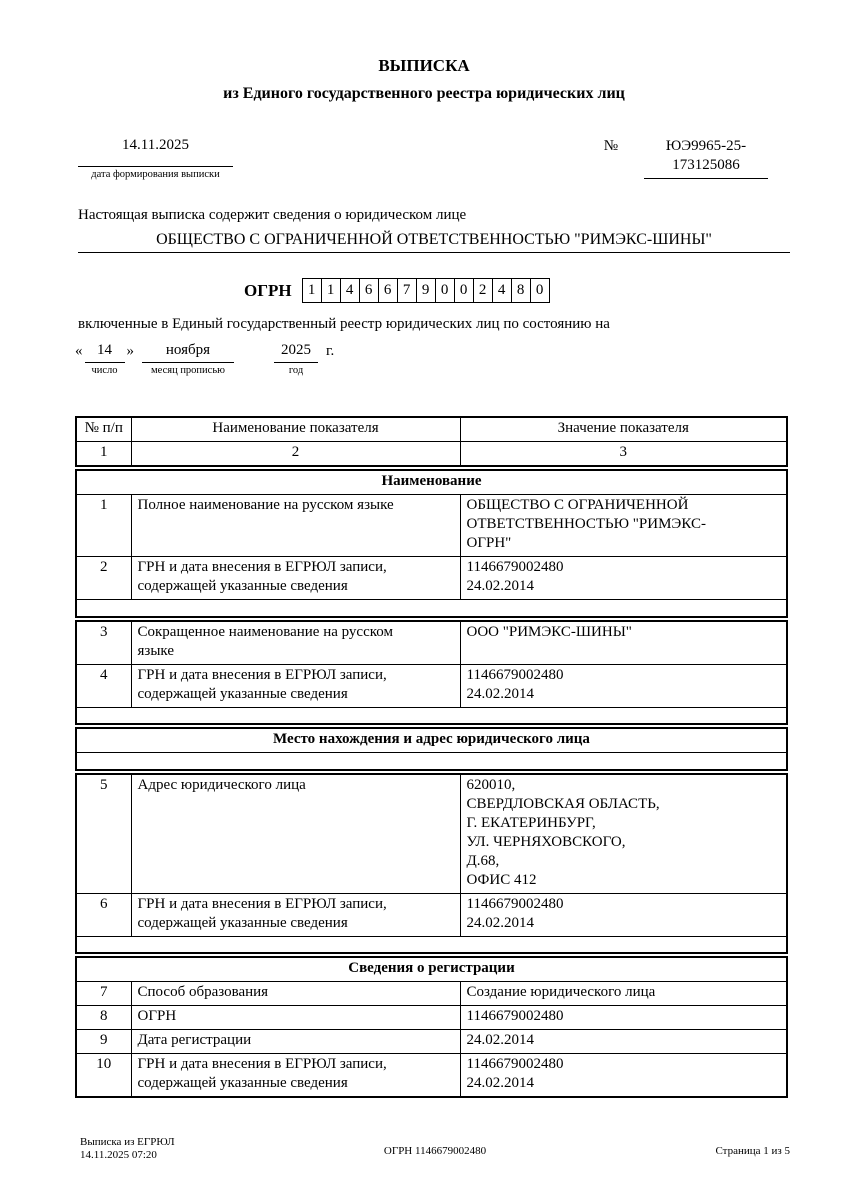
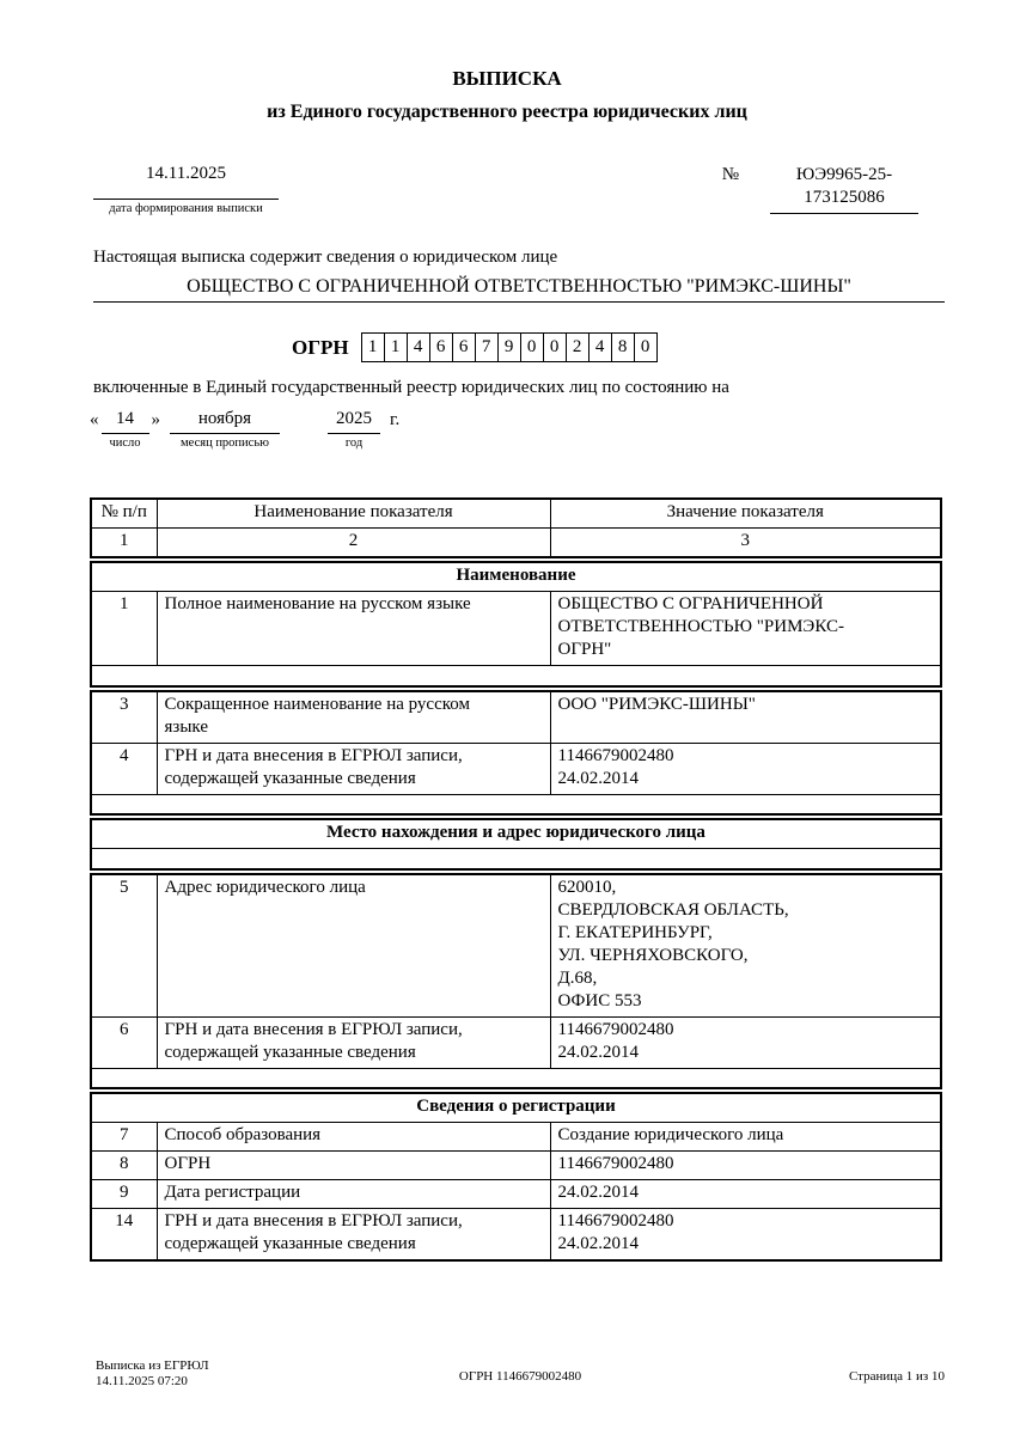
  ВЫПИСКА
  из Единого государственного реестра юридических лиц
  14.11.2025
  дата формирования выписки
  №
  ЮЭ9965-25-
  173125086
  Настоящая выписка содержит сведения о юридическом лице
  ОБЩЕСТВО С ОГРАНИЧЕННОЙ ОТВЕТСТВЕННОСТЬЮ "РИМЭКС-ШИНЫ"
  ОГРН
  1
  1
  4
  6
  6
  7
  9
  0
  0
  2
  4
  8
  0
  включенные в Единый государственный реестр юридических лиц по состоянию на
  «
  14
  число
  »
  ноября
  месяц прописью
  2025
  год
  г.
  № п/п	Наименование показателя	Значение показателя
  1	2	3
  Наименование
  1	Полное наименование на русском языке	ОБЩЕСТВО С ОГРАНИЧЕННОЙ ОТВЕТСТВЕННОСТЬЮ "РИМЭКС- ОГРН"
- 2	ГРН и дата внесения в ЕГРЮЛ записи, содержащей указанные сведения	1146679002480 24.02.2014
  3	Сокращенное наименование на русском языке	ООО "РИМЭКС-ШИНЫ"
  4	ГРН и дата внесения в ЕГРЮЛ записи, содержащей указанные сведения	1146679002480 24.02.2014
  Место нахождения и адрес юридического лица
- 5	Адрес юридического лица	620010, СВЕРДЛОВСКАЯ ОБЛАСТЬ, Г. ЕКАТЕРИНБУРГ, УЛ. ЧЕРНЯХОВСКОГО, Д.68, ОФИС 412
+ 5	Адрес юридического лица	620010, СВЕРДЛОВСКАЯ ОБЛАСТЬ, Г. ЕКАТЕРИНБУРГ, УЛ. ЧЕРНЯХОВСКОГО, Д.68, ОФИС 553
  6	ГРН и дата внесения в ЕГРЮЛ записи, содержащей указанные сведения	1146679002480 24.02.2014
  Сведения о регистрации
  7	Способ образования	Создание юридического лица
  8	ОГРН	1146679002480
  9	Дата регистрации	24.02.2014
- 10	ГРН и дата внесения в ЕГРЮЛ записи, содержащей указанные сведения	1146679002480 24.02.2014
+ 14	ГРН и дата внесения в ЕГРЮЛ записи, содержащей указанные сведения	1146679002480 24.02.2014
  Выписка из ЕГРЮЛ
  14.11.2025 07:20
  ОГРН 1146679002480
- Страница 1 из 5
+ Страница 1 из 10
